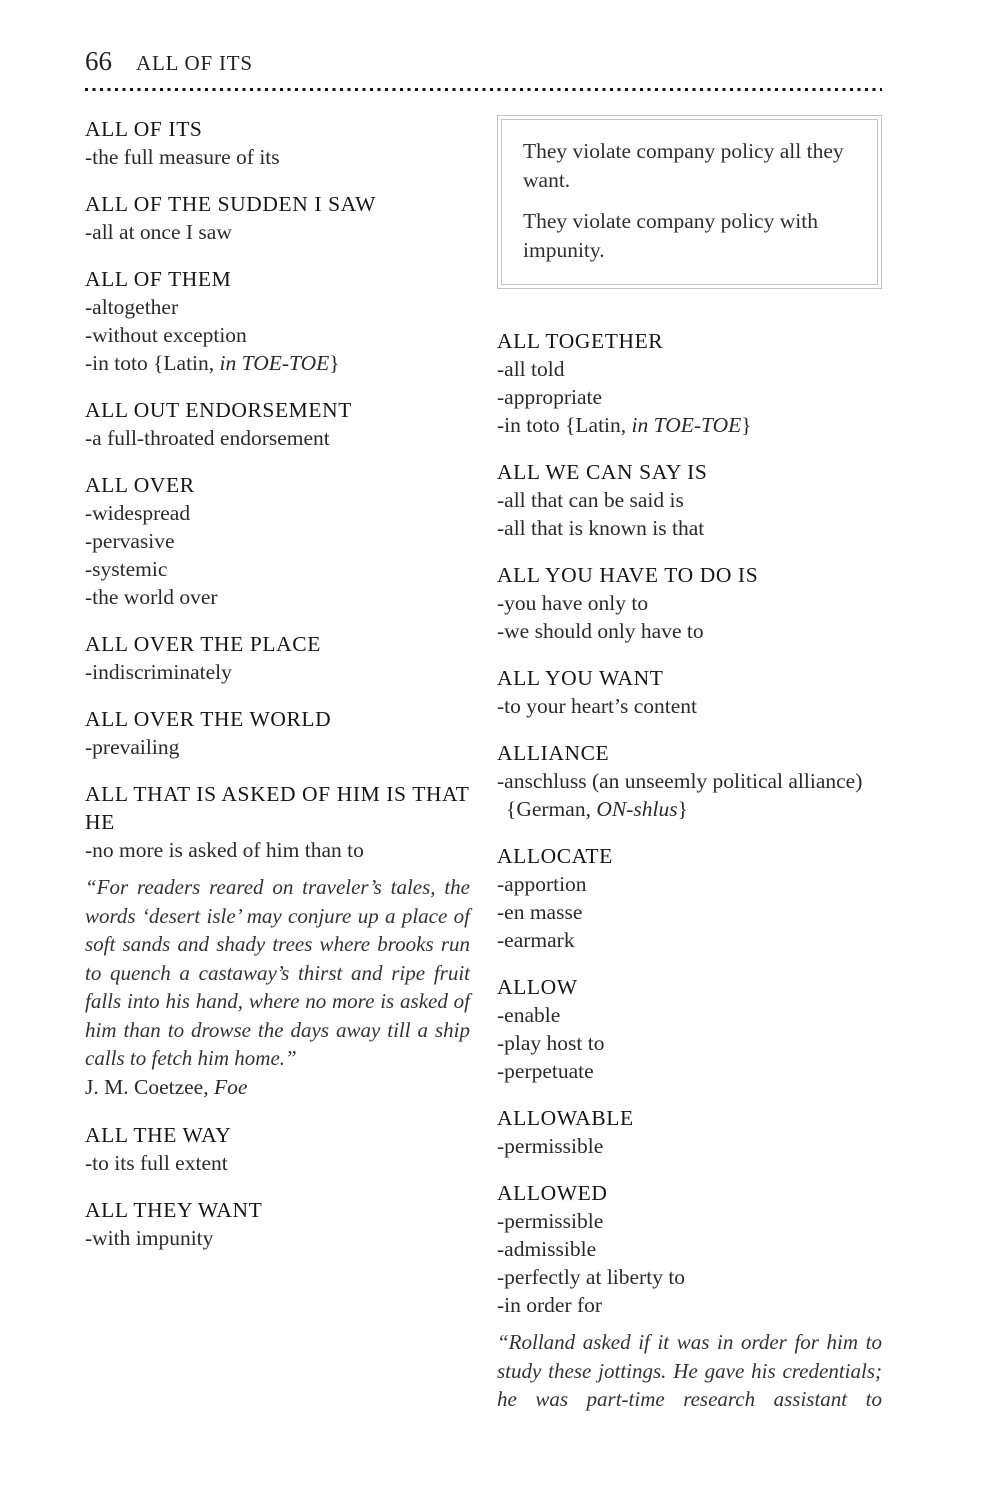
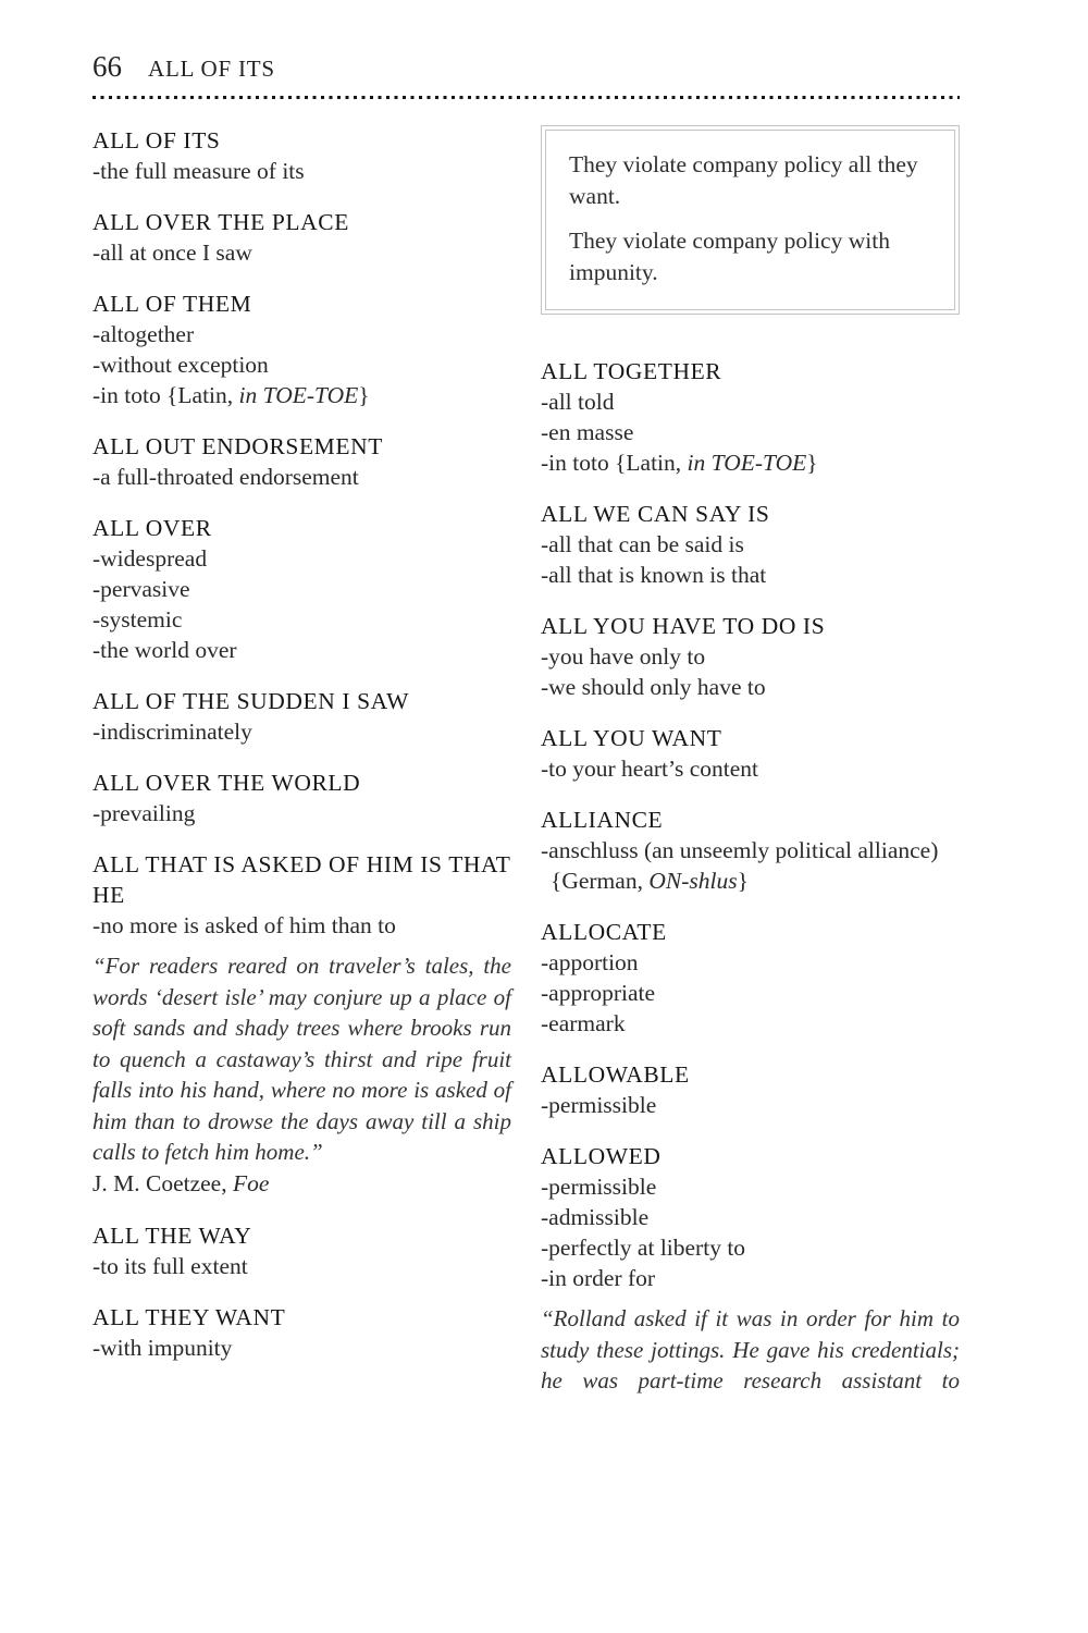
  66
  ALL OF ITS
  ALL OF ITS
  -the full measure of its
- ALL OF THE SUDDEN I SAW
+ ALL OVER THE PLACE
  -all at once I saw
  ALL OF THEM
  -altogether
  -without exception
  -in toto {Latin, in TOE-TOE}
  ALL OUT ENDORSEMENT
  -a full-throated endorsement
  ALL OVER
  -widespread
  -pervasive
  -systemic
  -the world over
- ALL OVER THE PLACE
+ ALL OF THE SUDDEN I SAW
  -indiscriminately
  ALL OVER THE WORLD
  -prevailing
  ALL THAT IS ASKED OF HIM IS THAT HE
  -no more is asked of him than to
  “For readers reared on traveler’s tales, the words ‘desert isle’ may conjure up a place of soft sands and shady trees where brooks run to quench a castaway’s thirst and ripe fruit falls into his hand, where no more is asked of him than to drowse the days away till a ship calls to fetch him home.”
  J. M. Coetzee, Foe
  ALL THE WAY
  -to its full extent
  ALL THEY WANT
  -with impunity
  They violate company policy all they want.
  They violate company policy with impunity.
  ALL TOGETHER
  -all told
- -appropriate
+ -en masse
  -in toto {Latin, in TOE-TOE}
  ALL WE CAN SAY IS
  -all that can be said is
  -all that is known is that
  ALL YOU HAVE TO DO IS
  -you have only to
  -we should only have to
  ALL YOU WANT
  -to your heart’s content
  ALLIANCE
  -anschluss (an unseemly political alliance) {German, ON-shlus}
  ALLOCATE
  -apportion
- -en masse
+ -appropriate
  -earmark
- ALLOW
- -enable
- -play host to
- -perpetuate
  ALLOWABLE
  -permissible
  ALLOWED
  -permissible
  -admissible
  -perfectly at liberty to
  -in order for
  “Rolland asked if it was in order for him to study these jottings. He gave his credentials; he was part-time research assistant to
